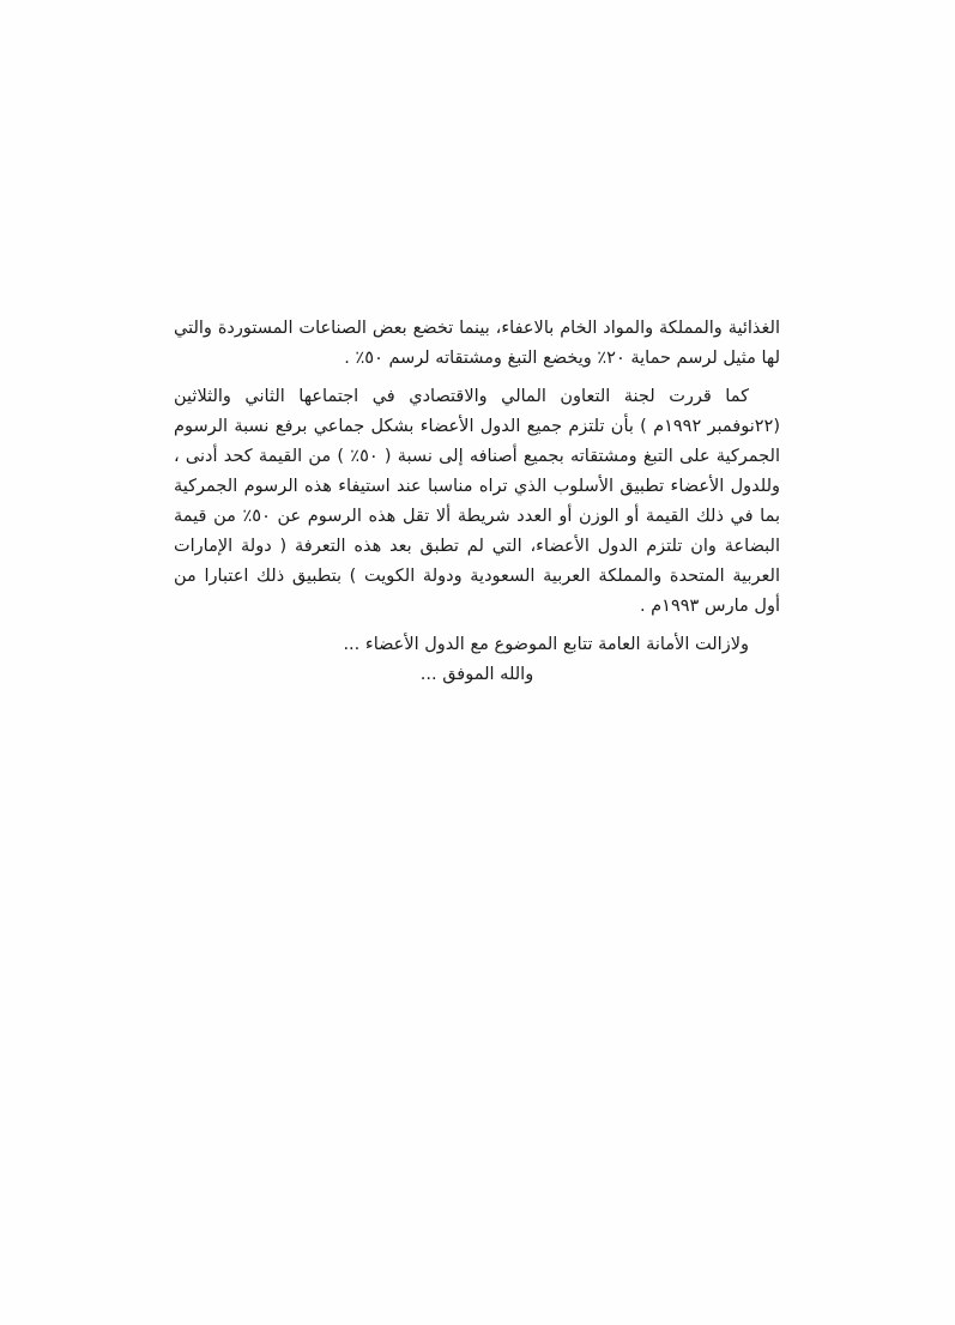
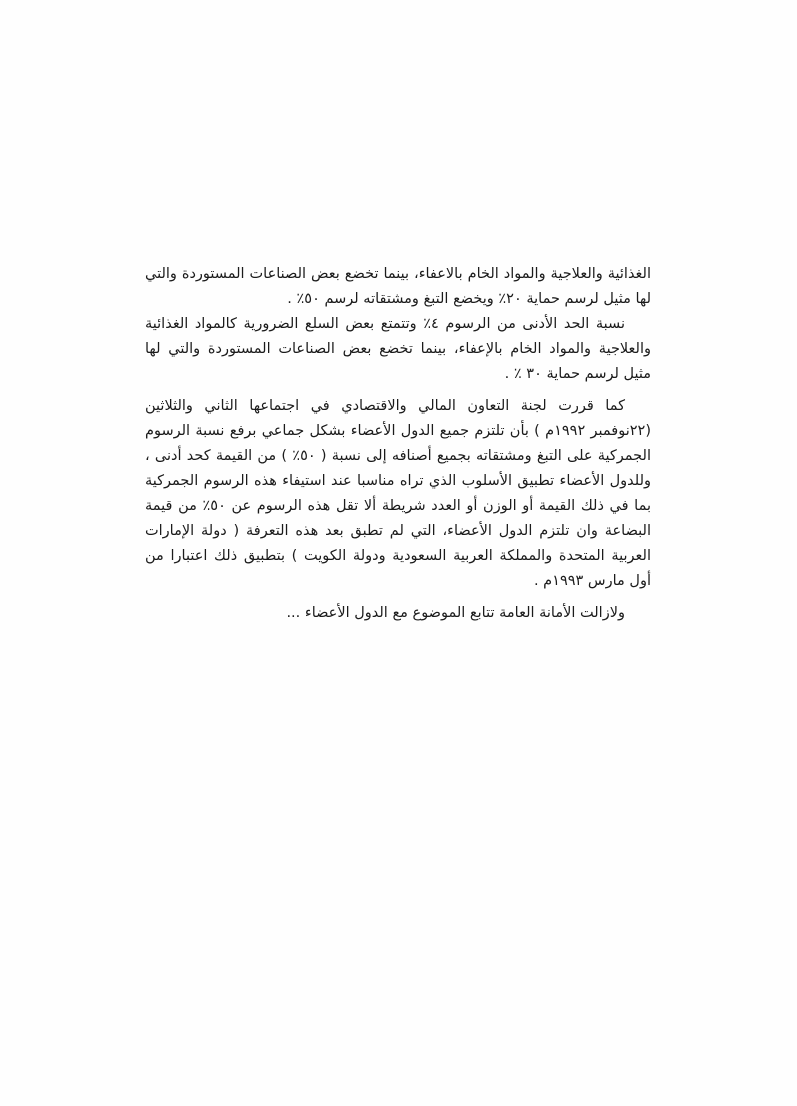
- الغذائية والمملكة والمواد الخام بالاعفاء، بينما تخضع بعض الصناعات المستوردة والتي لها مثيل لرسم حماية ٢٠٪ ويخضع التبغ ومشتقاته لرسم ٥٠٪ .
+ الغذائية والعلاجية والمواد الخام بالاعفاء، بينما تخضع بعض الصناعات المستوردة والتي لها مثيل لرسم حماية ٢٠٪ ويخضع التبغ ومشتقاته لرسم ٥٠٪ .
+ نسبة الحد الأدنى من الرسوم ٤٪ وتتمتع بعض السلع الضرورية كالمواد الغذائية والعلاجية والمواد الخام بالإعفاء، بينما تخضع بعض الصناعات المستوردة والتي لها مثيل لرسم حماية ٣٠ ٪ .
  كما قررت لجنة التعاون المالي والاقتصادي في اجتماعها الثاني والثلاثين (٢٢نوفمبر ١٩٩٢م ) بأن تلتزم جميع الدول الأعضاء بشكل جماعي برفع نسبة الرسوم الجمركية على التبغ ومشتقاته بجميع أصنافه إلى نسبة ( ٥٠٪ ) من القيمة كحد أدنى ، وللدول الأعضاء تطبيق الأسلوب الذي تراه مناسبا عند استيفاء هذه الرسوم الجمركية بما في ذلك القيمة أو الوزن أو العدد شريطة ألا تقل هذه الرسوم عن ٥٠٪ من قيمة البضاعة وان تلتزم الدول الأعضاء، التي لم تطبق بعد هذه التعرفة ( دولة الإمارات العربية المتحدة والمملكة العربية السعودية ودولة الكويت ) بتطبيق ذلك اعتبارا من أول مارس ١٩٩٣م .
  ولازالت الأمانة العامة تتابع الموضوع مع الدول الأعضاء ...
- والله الموفق ...
